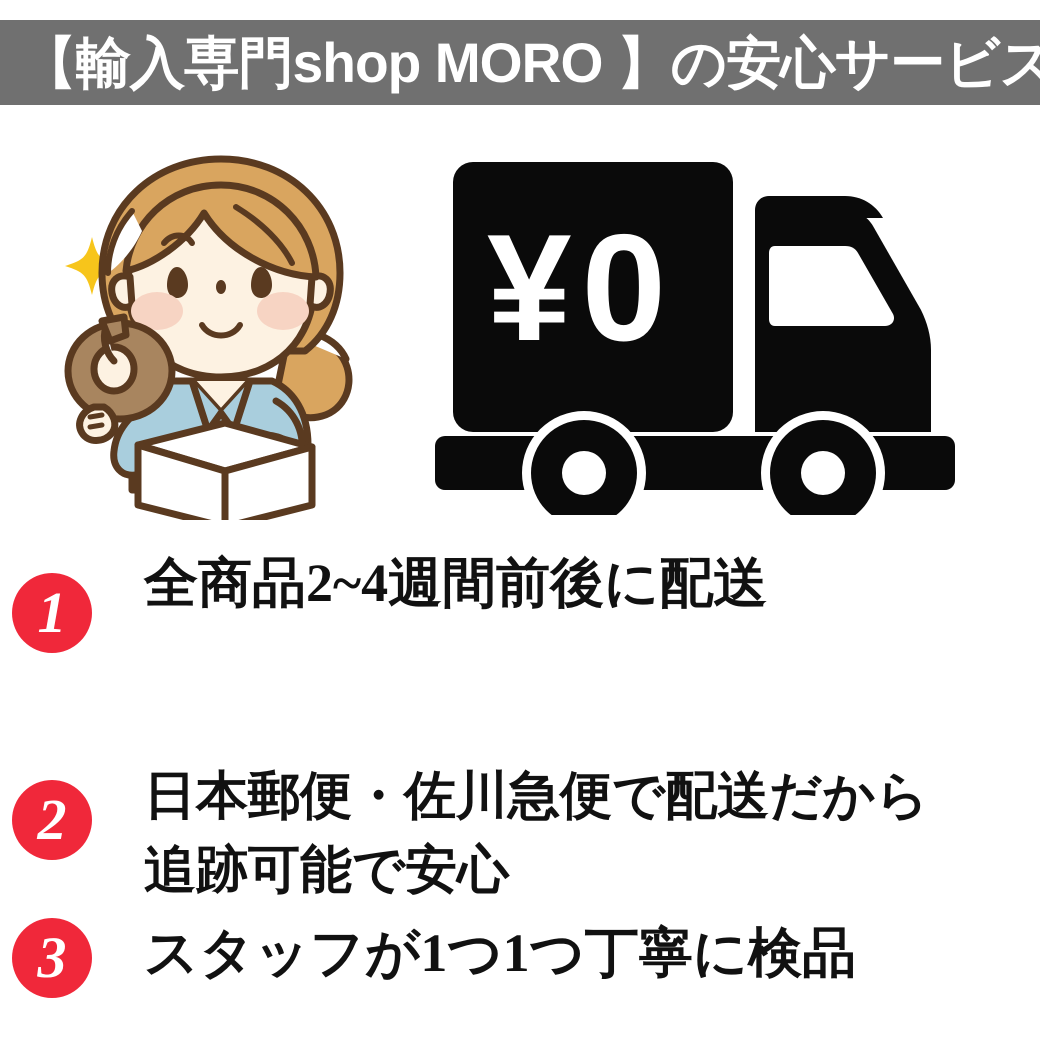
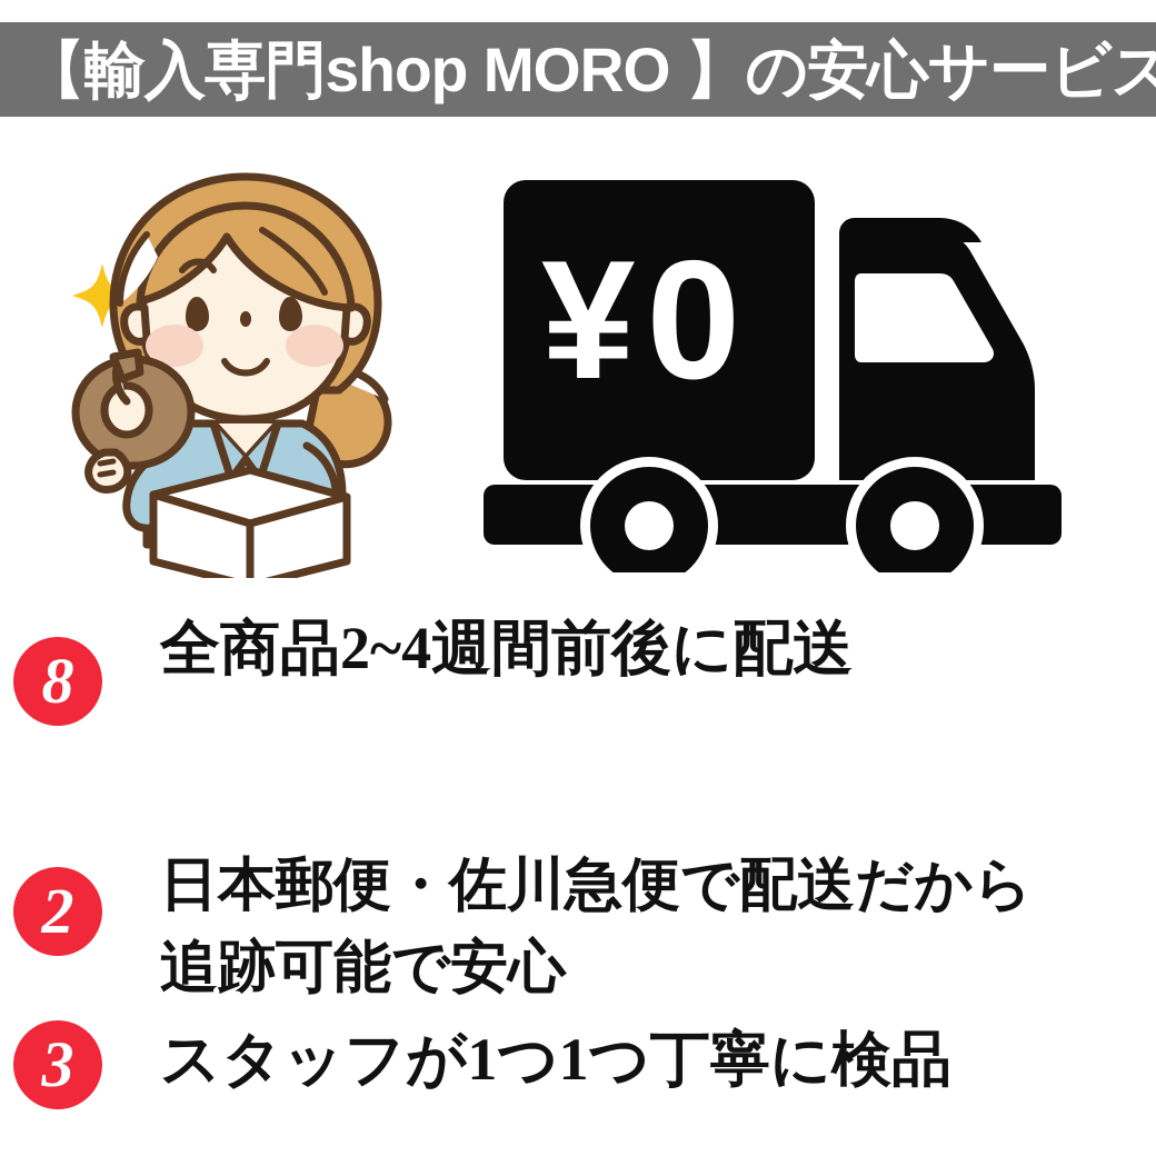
  【輸入専門shop MORO 】の安心サービス
  ¥0
- 1
+ 8
  全商品2~4週間前後に配送
  2
  日本郵便・佐川急便で配送だから
  追跡可能で安心
  3
  スタッフが1つ1つ丁寧に検品
